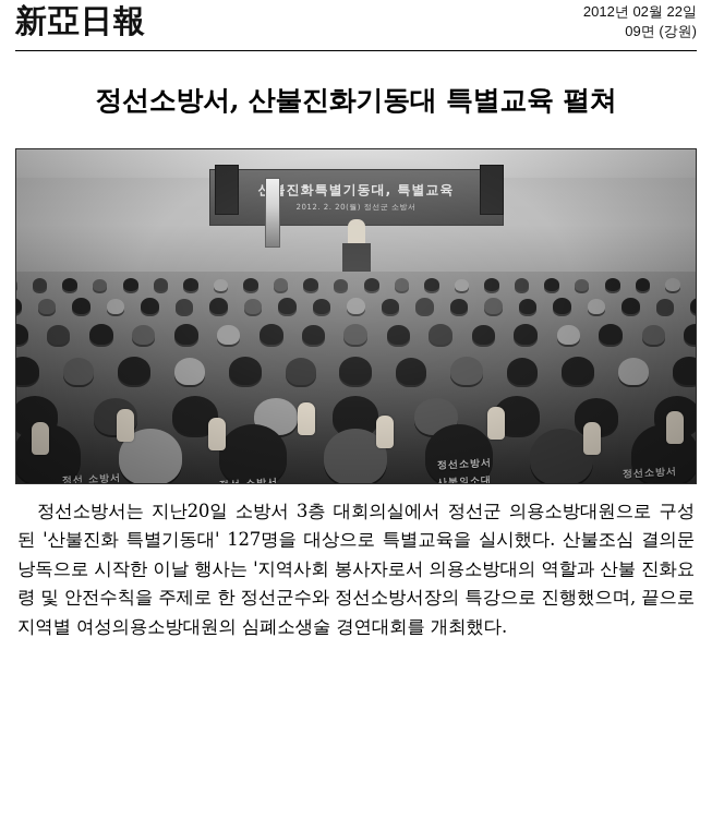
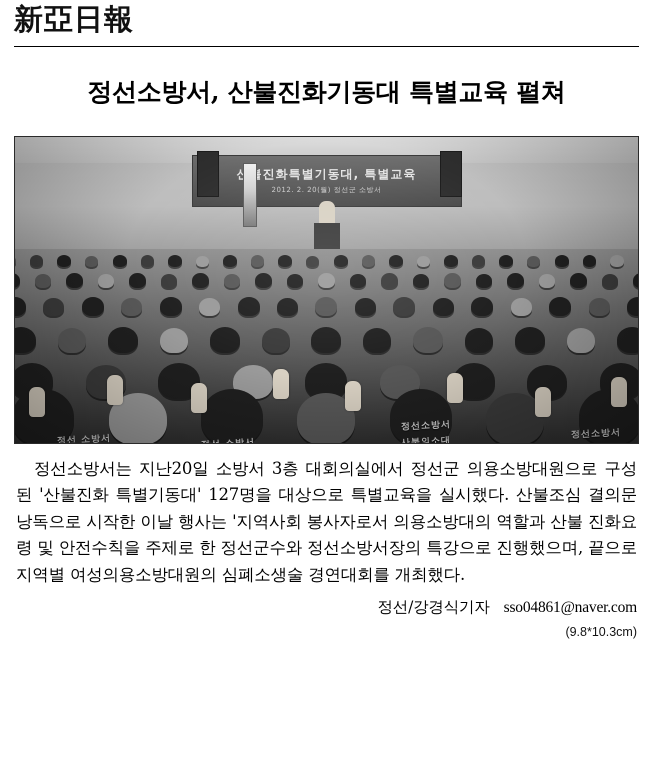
  新亞日報
- 2012년 02월 22일
- 09면 (강원)
  정선소방서, 산불진화기동대 특별교육 펼쳐
  정선소방서는 지난20일 소방서 3층 대회의실에서 정선군 의용소방대원으로 구성된 '산불진화 특별기동대' 127명을 대상으로 특별교육을 실시했다. 산불조심 결의문 낭독으로 시작한 이날 행사는 '지역사회 봉사자로서 의용소방대의 역할과 산불 진화요령 및 안전수칙을 주제로 한 정선군수와 정선소방서장의 특강으로 진행했으며, 끝으로 지역별 여성의용소방대원의 심폐소생술 경연대회를 개최했다.
+ 정선/강경식기자 sso04861@naver.com
+ (9.8*10.3cm)
